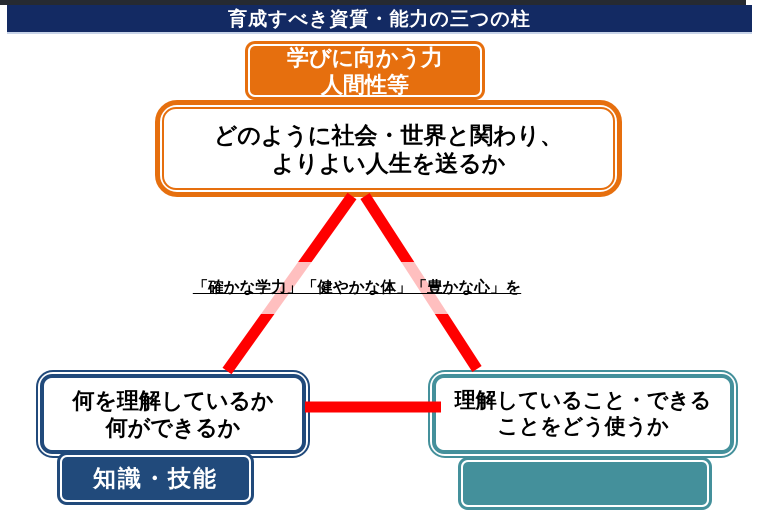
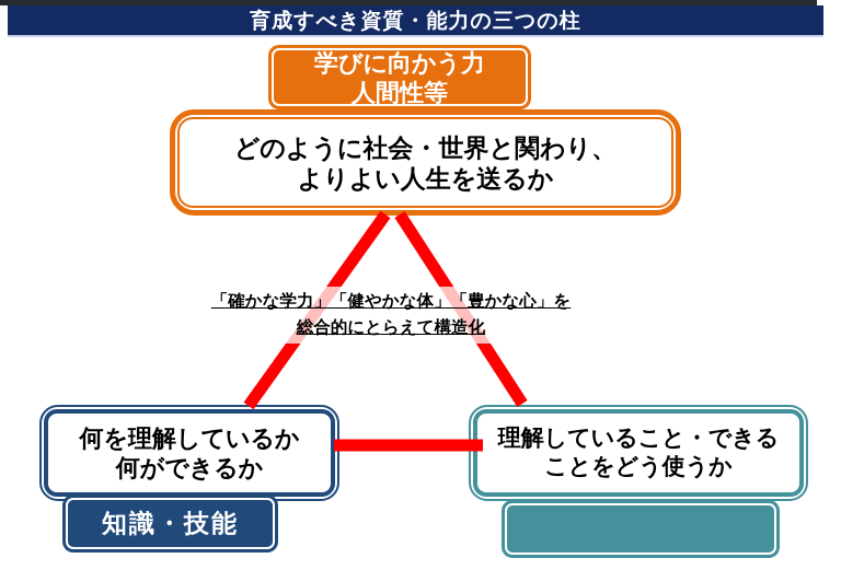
  育成すべき資質・能力の三つの柱
  どのように社会・世界と関わり、
  よりよい人生を送るか
  学びに向かう力
  人間性等
  何を理解しているか
  何ができるか
  理解していること・できる
  ことをどう使うか
  「確かな学力」「健やかな体」「豊かな心」を
+ 総合的にとらえて構造化
  知識・技能
